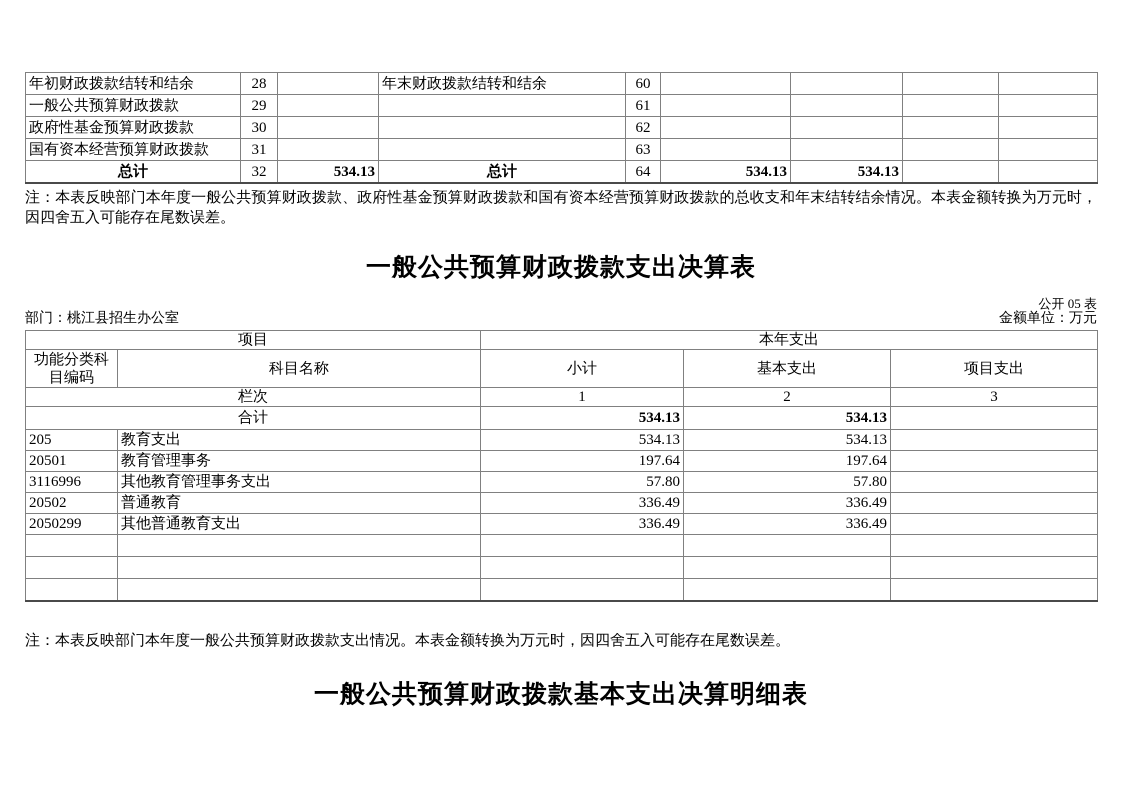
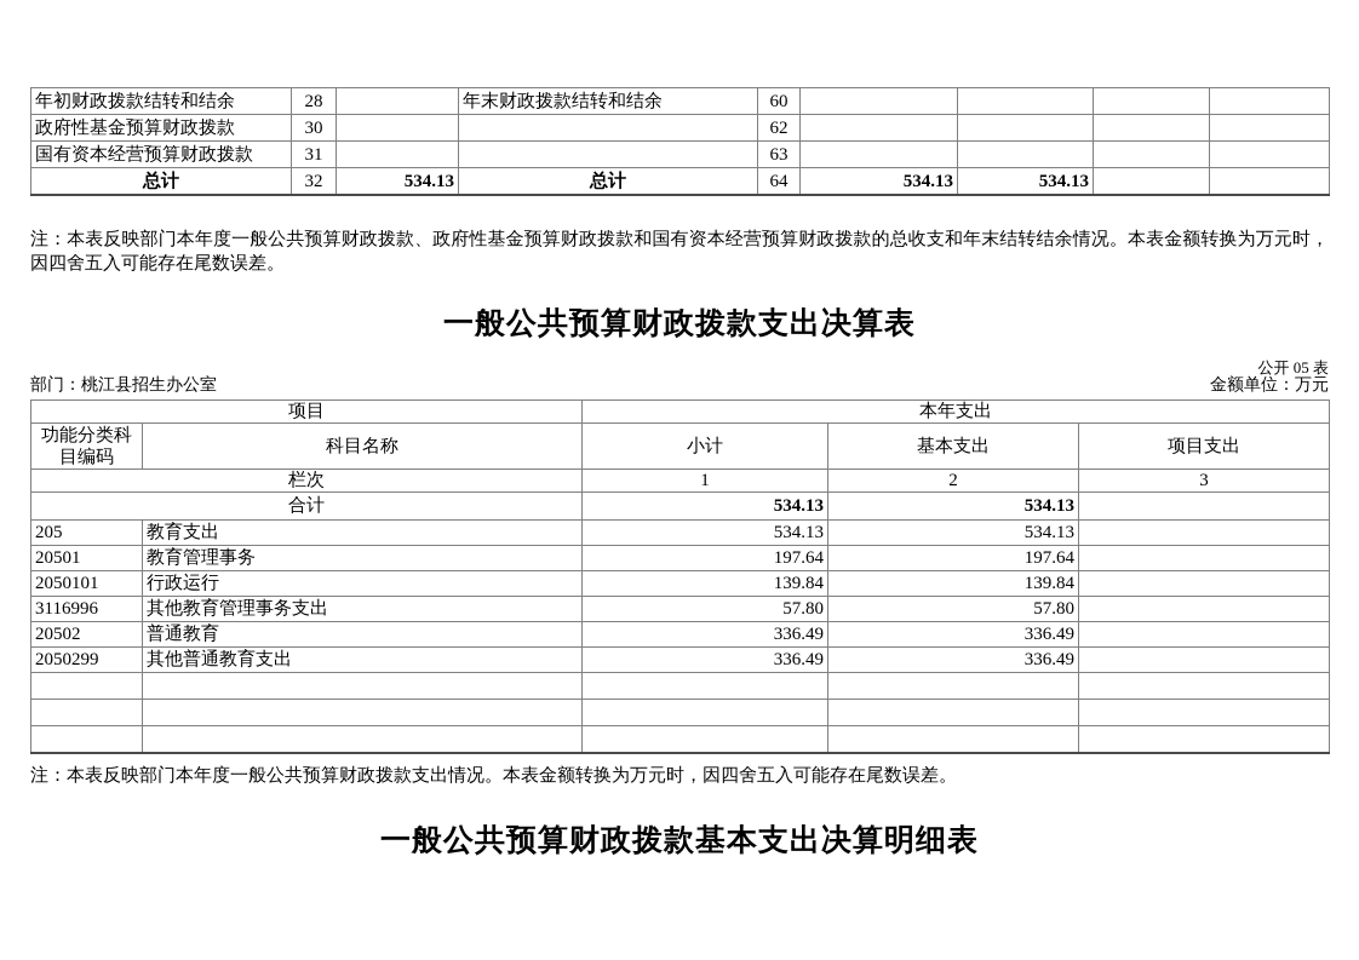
  年初财政拨款结转和结余	28		年末财政拨款结转和结余	60
- 一般公共预算财政拨款	29			61
  政府性基金预算财政拨款	30			62
  国有资本经营预算财政拨款	31			63
  总计	32	534.13	总计	64	534.13	534.13
  注：本表反映部门本年度一般公共预算财政拨款、政府性基金预算财政拨款和国有资本经营预算财政拨款的总收支和年末结转结余情况。本表金额转换为万元时，因四舍五入可能存在尾数误差。
  一般公共预算财政拨款支出决算表
  公开 05 表
  金额单位：万元
  部门：桃江县招生办公室
  项目	本年支出
  功能分类科目编码	科目名称	小计	基本支出	项目支出
  栏次	1	2	3
  合计	534.13	534.13
  205	教育支出	534.13	534.13
  20501	教育管理事务	197.64	197.64
+ 2050101	行政运行	139.84	139.84
  3116996	其他教育管理事务支出	57.80	57.80
  20502	普通教育	336.49	336.49
  2050299	其他普通教育支出	336.49	336.49
  注：本表反映部门本年度一般公共预算财政拨款支出情况。本表金额转换为万元时，因四舍五入可能存在尾数误差。
  一般公共预算财政拨款基本支出决算明细表
